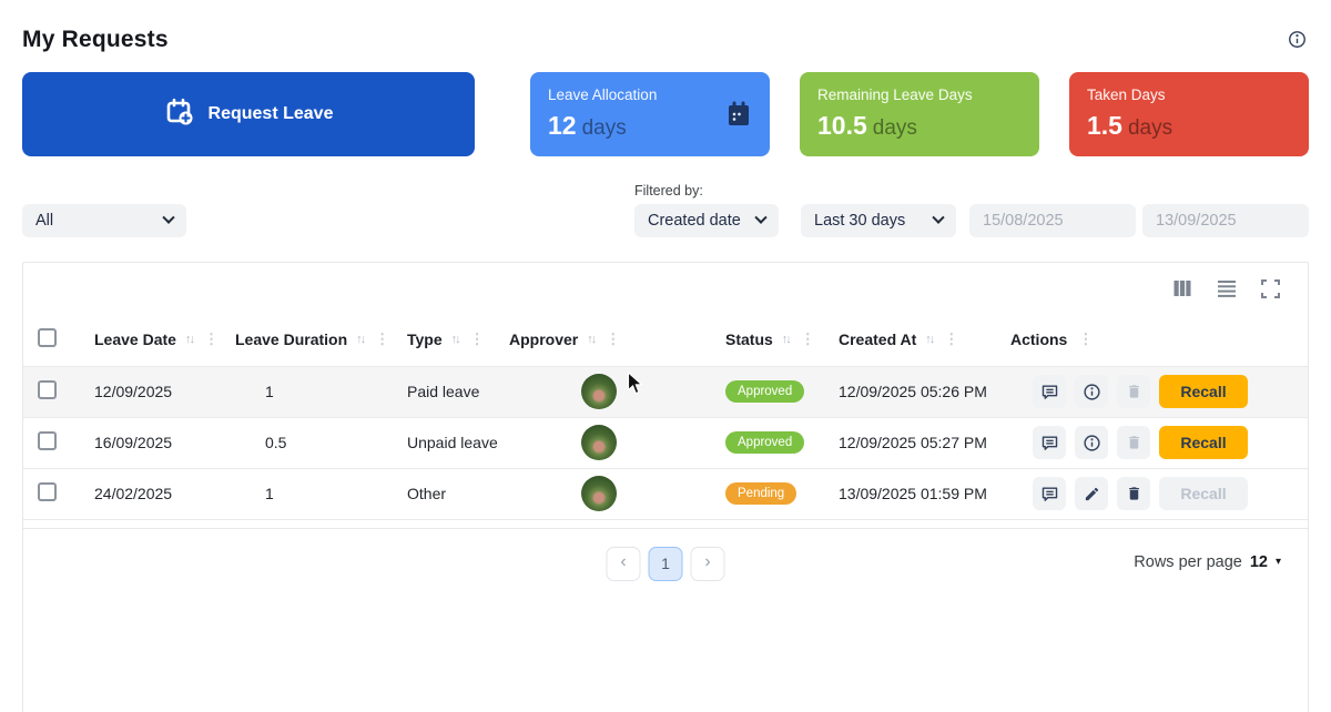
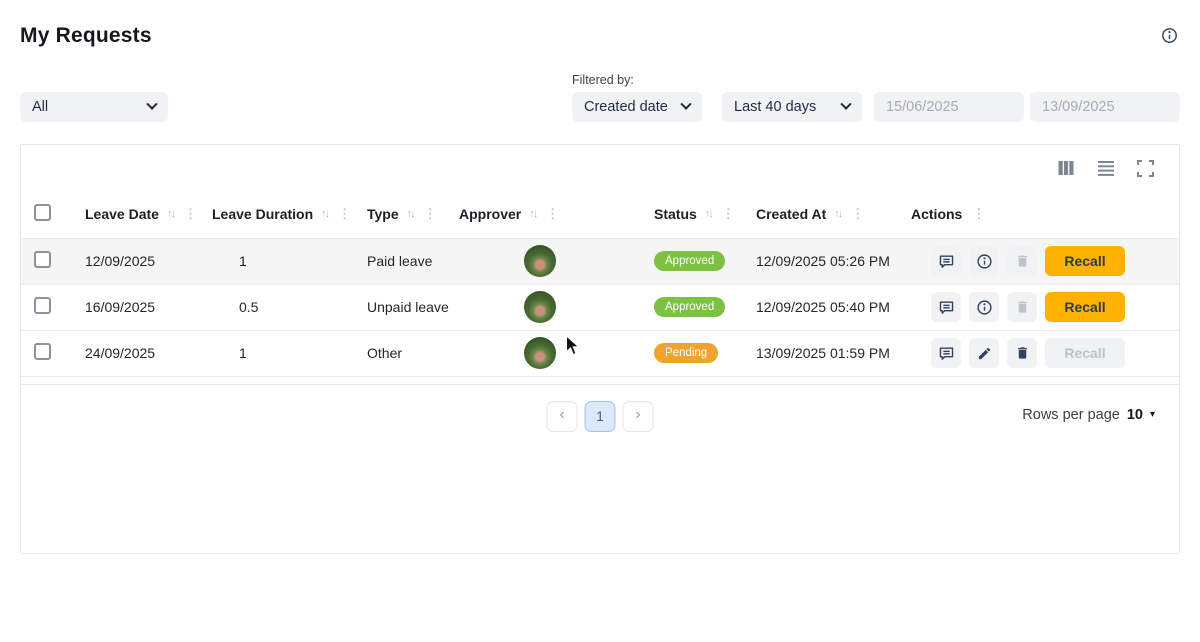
  My Requests
- Request Leave
- Leave Allocation
- 12 days
- Remaining Leave Days
- 10.5 days
- Taken Days
- 1.5 days
  All
  Filtered by:
  Created date
- Last 30 days
+ Last 40 days
- 15/08/2025
+ 15/06/2025
  13/09/2025
  	Leave Date ↑↓ ⋮	Leave Duration ↑↓ ⋮	Type ↑↓ ⋮	Approver ↑↓ ⋮	Status ↑↓ ⋮	Created At ↑↓ ⋮	Actions ⋮
  	12/09/2025	1	Paid leave		Approved	12/09/2025 05:26 PM	Recall
- 	16/09/2025	0.5	Unpaid leave		Approved	12/09/2025 05:27 PM	Recall
+ 	16/09/2025	0.5	Unpaid leave		Approved	12/09/2025 05:40 PM	Recall
- 	24/02/2025	1	Other		Pending	13/09/2025 01:59 PM	Recall
+ 	24/09/2025	1	Other		Pending	13/09/2025 01:59 PM	Recall
  ‹
  1
  ›
  Rows per page
- 12
+ 10
  ▾
